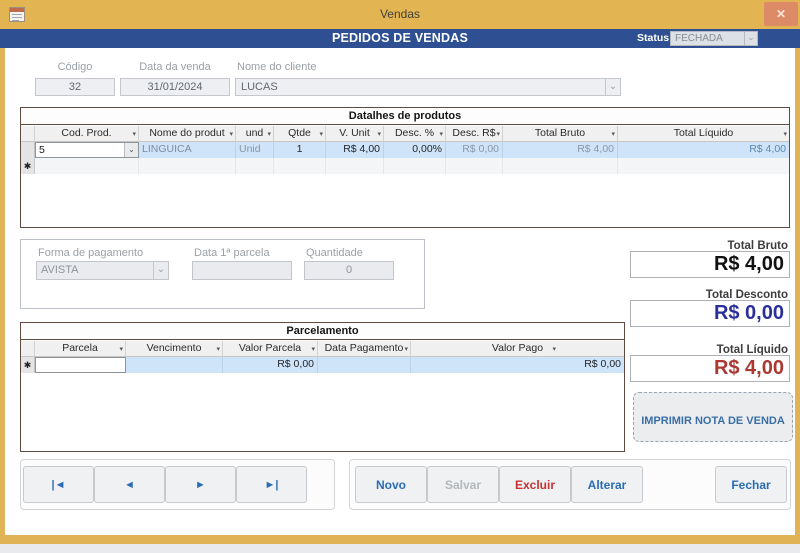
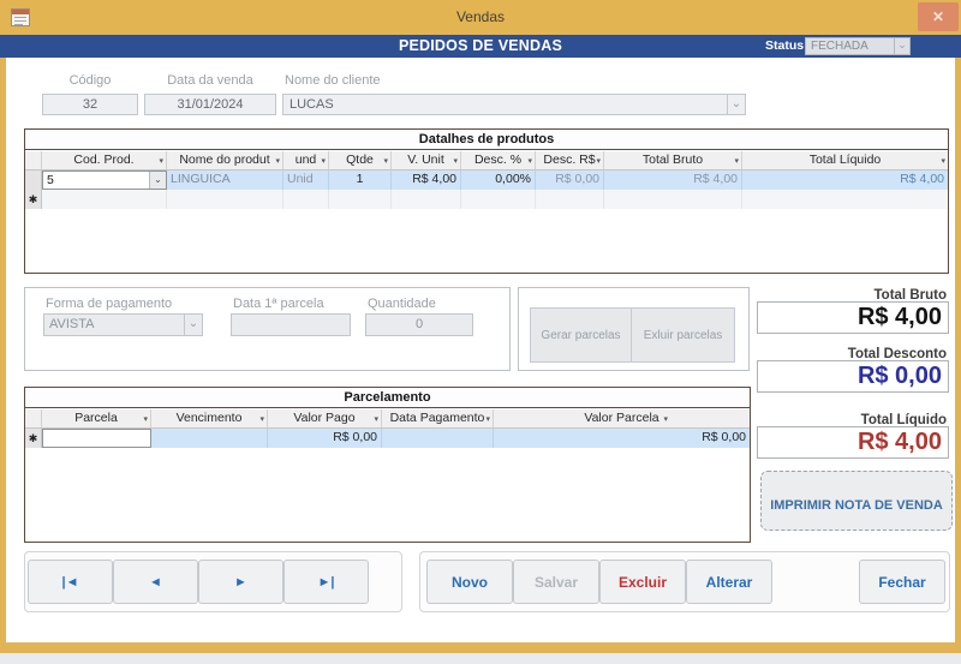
  Vendas
  ✕
  PEDIDOS DE VENDAS
  Status
  FECHADA
  ⌄
  Código
  Data da venda
  Nome do cliente
  32
  31/01/2024
  LUCAS
  ⌄
  Datalhes de produtos
  Cod. Prod.
  Nome do produt
  und
  Qtde
  V. Unit
  Desc. %
  Desc. R$
  Total Bruto
  Total Líquido
  5
  ⌄
  LINGUICA
  Unid
  1
  R$ 4,00
  0,00%
  R$ 0,00
  R$ 4,00
  R$ 4,00
  ✱
  Forma de pagamento
  Data 1ª parcela
  Quantidade
  AVISTA
  ⌄
  0
+ Gerar parcelas
+ Exluir parcelas
  Total Bruto
  R$ 4,00
  Total Desconto
  R$ 0,00
  Total Líquido
  R$ 4,00
  Parcelamento
  Parcela
  Vencimento
- Valor Parcela
+ Valor Pago
  Data Pagamento
- Valor Pago
+ Valor Parcela
  ✱
  R$ 0,00
  R$ 0,00
  IMPRIMIR NOTA DE VENDA
  |◄
  ◄
  ►
  ►|
  Novo
  Salvar
  Excluir
  Alterar
  Fechar
